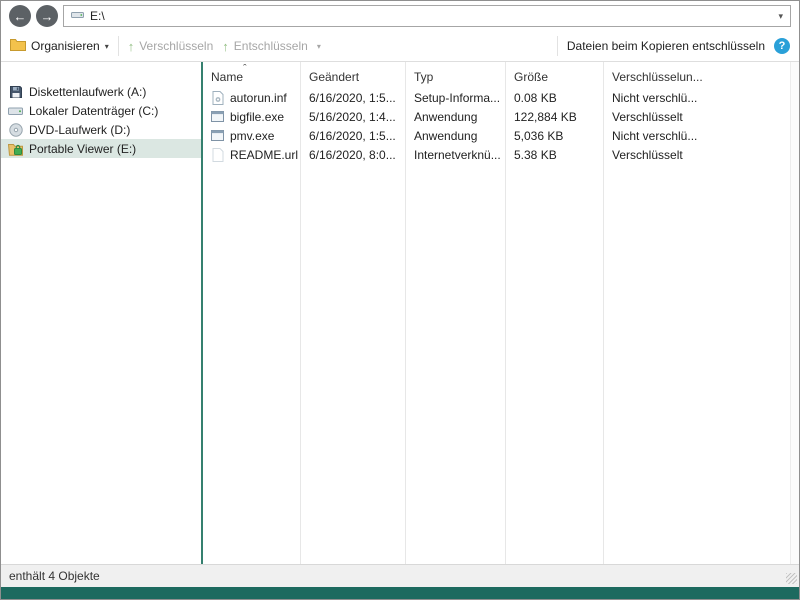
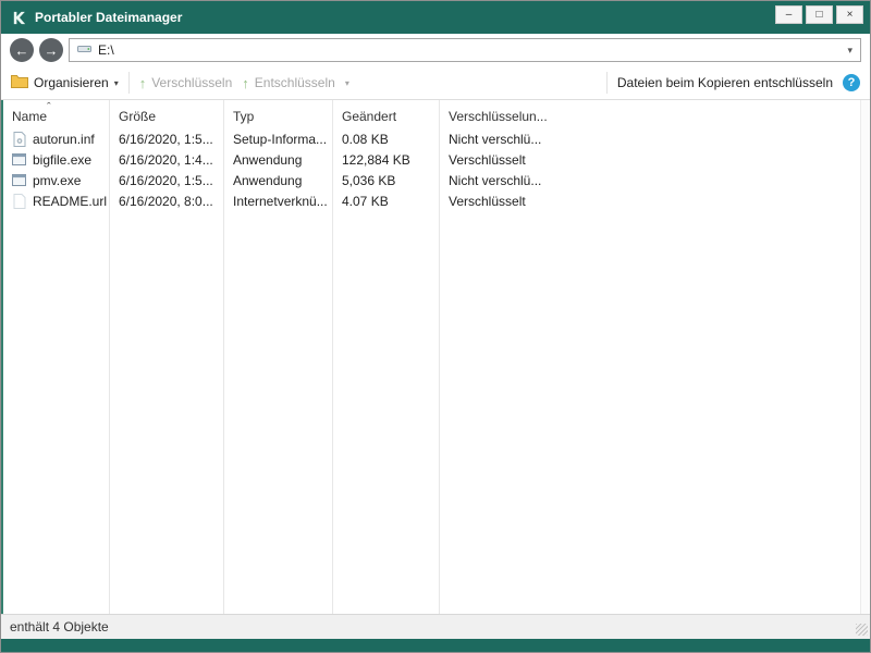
+ Portabler Dateimanager
+ –
+ □
+ ×
  ←
  →
  E:\
  ▾
  Organisieren
  ▾
  ↑
  Verschlüsseln
  ↑
  Entschlüsseln
  ▾
  Dateien beim Kopieren entschlüsseln
  ?
- Diskettenlaufwerk (A:)
- Lokaler Datenträger (C:)
- DVD-Laufwerk (D:)
- Portable Viewer (E:)
  ˆ
  Name
- Geändert
+ Größe
  Typ
- Größe
+ Geändert
  Verschlüsselun...
  autorun.inf
  6/16/2020, 1:5...
  Setup-Informa...
  0.08 KB
  Nicht verschlü...
  bigfile.exe
- 5/16/2020, 1:4...
+ 6/16/2020, 1:4...
  Anwendung
  122,884 KB
  Verschlüsselt
  pmv.exe
  6/16/2020, 1:5...
  Anwendung
  5,036 KB
  Nicht verschlü...
  README.url
  6/16/2020, 8:0...
  Internetverknü...
- 5.38 KB
+ 4.07 KB
  Verschlüsselt
  enthält 4 Objekte
